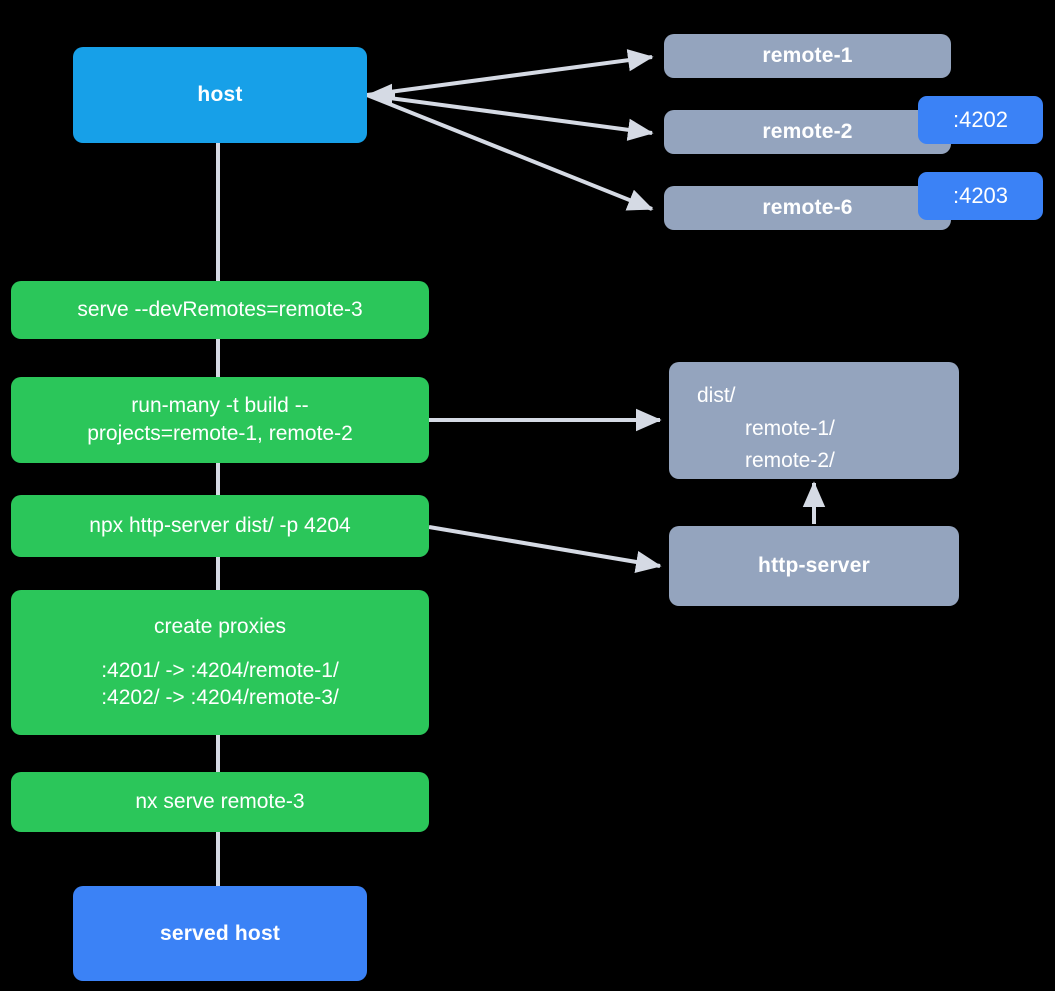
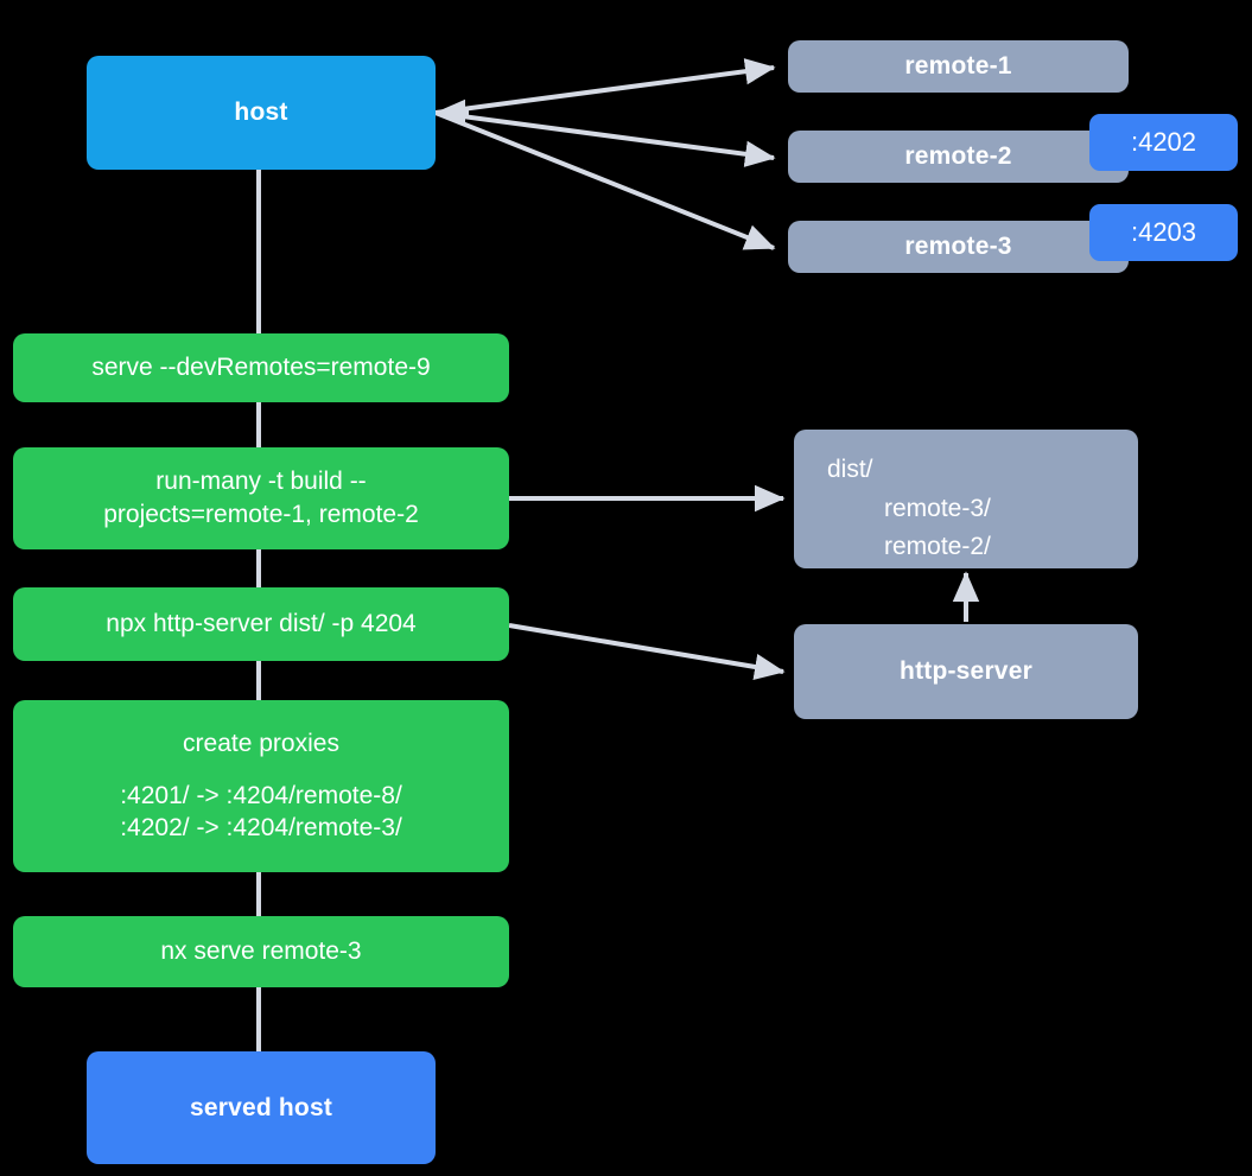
  host
  remote-1
  remote-2
  :4202
- remote-6
+ remote-3
  :4203
- serve --devRemotes=remote-3
+ serve --devRemotes=remote-9
  run-many -t build --
  projects=remote-1, remote-2
  npx http-server dist/ -p 4204
  create proxies
- :4201/ -> :4204/remote-1/
+ :4201/ -> :4204/remote-8/
  :4202/ -> :4204/remote-3/
  nx serve remote-3
  served host
  dist/
- remote-1/
+ remote-3/
  remote-2/
  http-server
